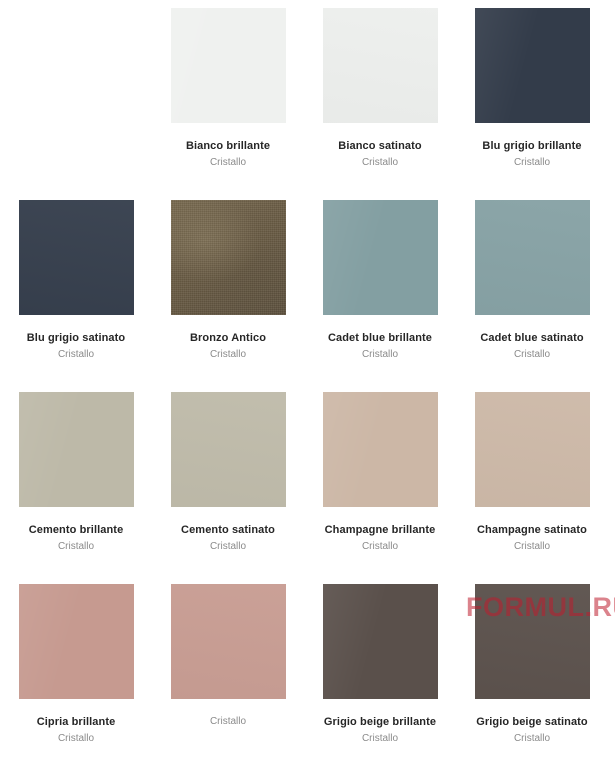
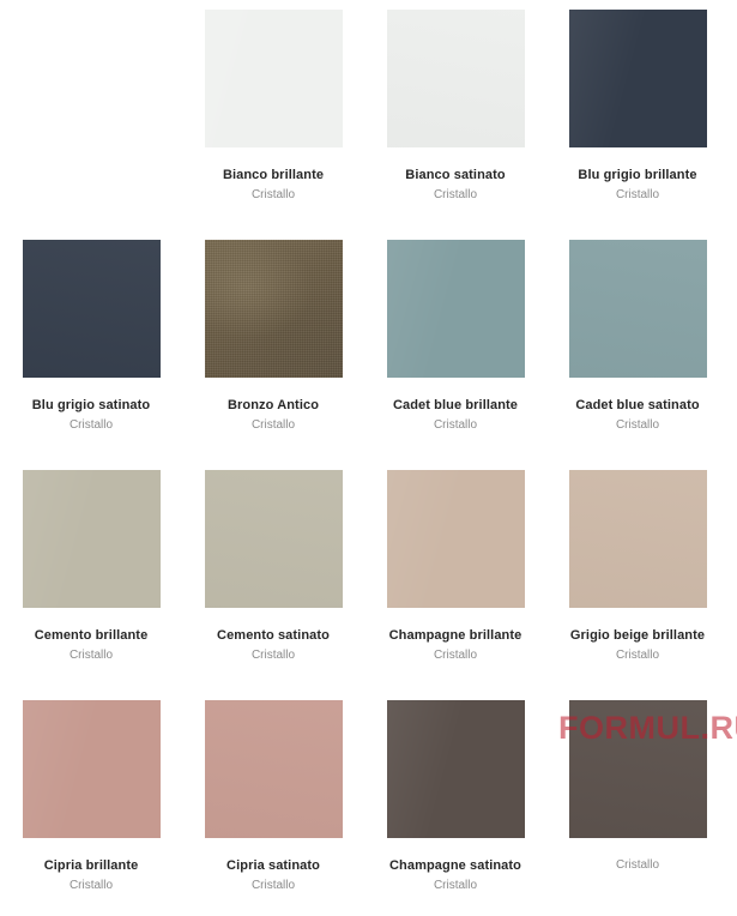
  Bianco brillante
  Cristallo
  Bianco satinato
  Cristallo
  Blu grigio brillante
  Cristallo
  Blu grigio satinato
  Cristallo
  Bronzo Antico
  Cristallo
  Cadet blue brillante
  Cristallo
  Cadet blue satinato
  Cristallo
  Cemento brillante
  Cristallo
  Cemento satinato
  Cristallo
  Champagne brillante
  Cristallo
- Champagne satinato
+ Grigio beige brillante
  Cristallo
  Cipria brillante
  Cristallo
+ Cipria satinato
  Cristallo
- Grigio beige brillante
+ Champagne satinato
  Cristallo
- Grigio beige satinato
  Cristallo
  FORMUL.R
